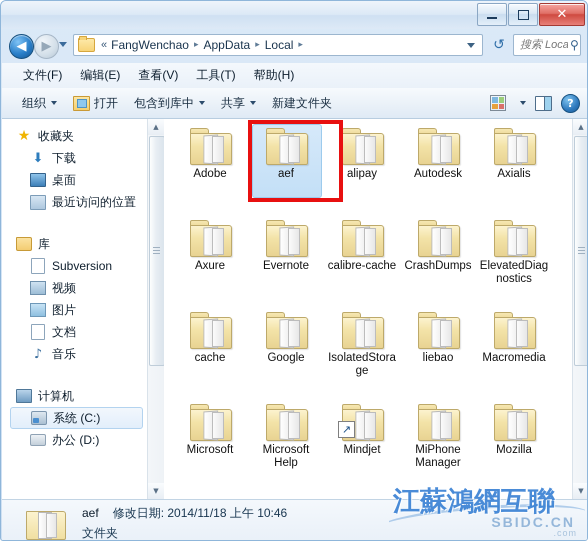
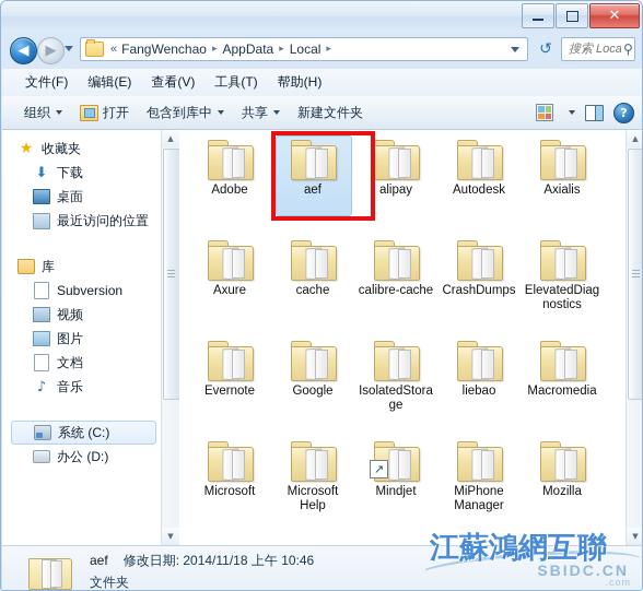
  ✕
  ◀
  ▶
  «
  FangWenchao
  ▸
  AppData
  ▸
  Local
  ▸
  ↺
  搜索 Loca
  ⚲
  文件(F)
  编辑(E)
  查看(V)
  工具(T)
  帮助(H)
  组织
  打开
  包含到库中
  共享
  新建文件夹
  ?
  ★
  收藏夹
  ⬇
  下载
  桌面
  最近访问的位置
  库
  Subversion
  视频
  图片
  文档
  ♪
  音乐
- 计算机
  系统 (C:)
  办公 (D:)
  ▲
  ▼
  Adobe
  aef
  alipay
  Autodesk
  Axialis
  Axure
- Evernote
+ cache
  calibre-cache
  CrashDumps
  ElevatedDiagnostics
- cache
+ Evernote
  Google
  IsolatedStorage
  liebao
  Macromedia
  Microsoft
  Microsoft Help
  ↗
  Mindjet
  MiPhone Manager
  Mozilla
  ▲
  ▼
  aef
  修改日期: 2014/11/18 上午 10:46
  文件夹
  江蘇鴻網互聯
  SBIDC.CN
  .com
